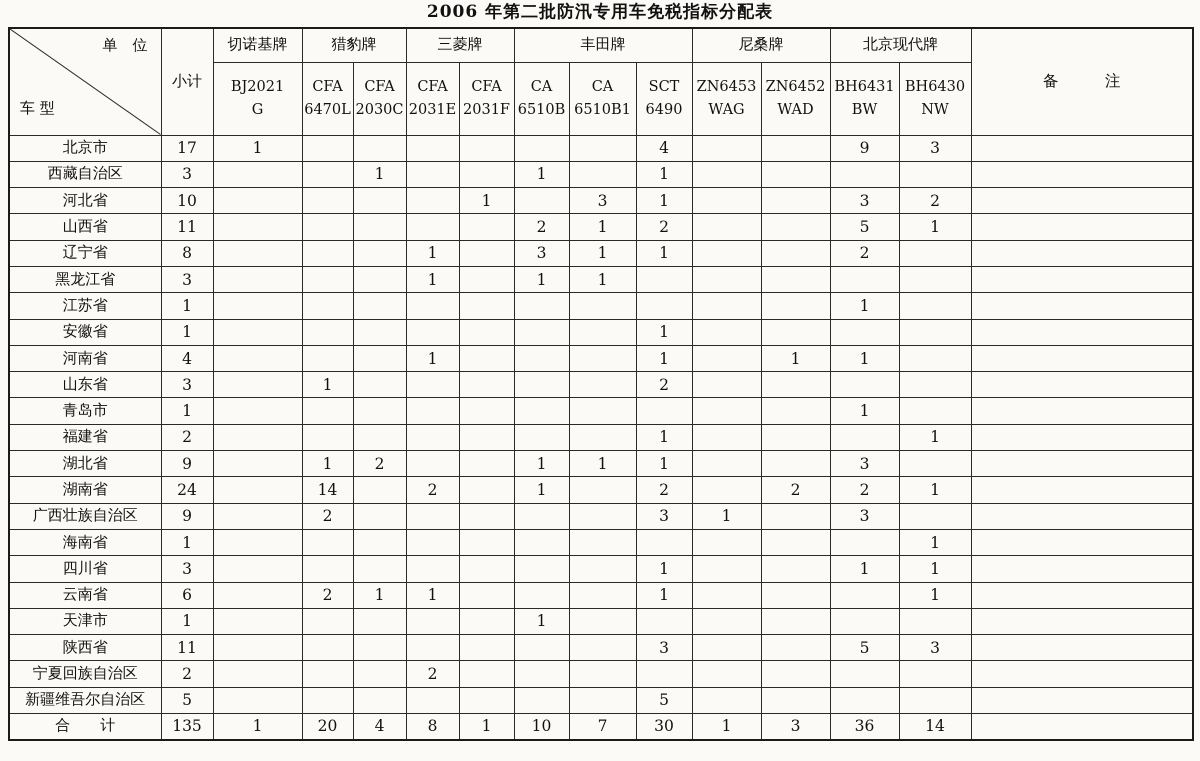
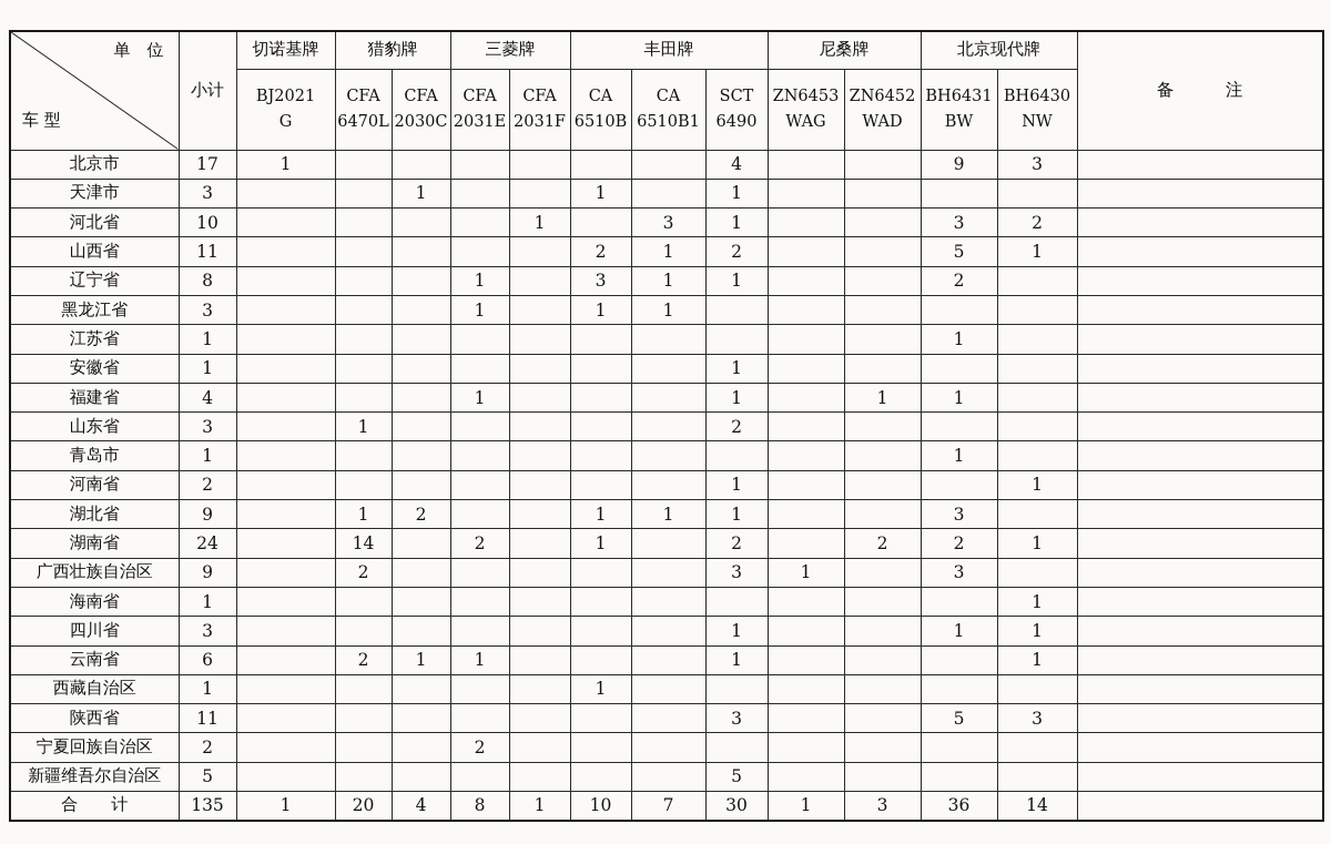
- 2006 年第二批防汛专用车免税指标分配表
  单 位 车 型	小计	切诺基牌	猎豹牌	三菱牌	丰田牌	尼桑牌	北京现代牌	备 注
  BJ2021G	CFA6470L	CFA2030C	CFA2031E	CFA2031F	CA6510B	CA6510B1	SCT6490	ZN6453WAG	ZN6452WAD	BH6431BW	BH6430NW
  北京市	17	1							4			9	3
- 西藏自治区	3			1			1		1
+ 天津市	3			1			1		1
  河北省	10					1		3	1			3	2
  山西省	11						2	1	2			5	1
  辽宁省	8				1		3	1	1			2
  黑龙江省	3				1		1	1
  江苏省	1											1
  安徽省	1								1
- 河南省	4				1				1		1	1
+ 福建省	4				1				1		1	1
  山东省	3		1						2
  青岛市	1											1
- 福建省	2								1				1
+ 河南省	2								1				1
  湖北省	9		1	2			1	1	1			3
  湖南省	24		14		2		1		2		2	2	1
  广西壮族自治区	9		2						3	1		3
  海南省	1												1
  四川省	3								1			1	1
  云南省	6		2	1	1				1				1
- 天津市	1						1
+ 西藏自治区	1						1
  陕西省	11								3			5	3
  宁夏回族自治区	2				2
  新疆维吾尔自治区	5								5
  合 计	135	1	20	4	8	1	10	7	30	1	3	36	14
